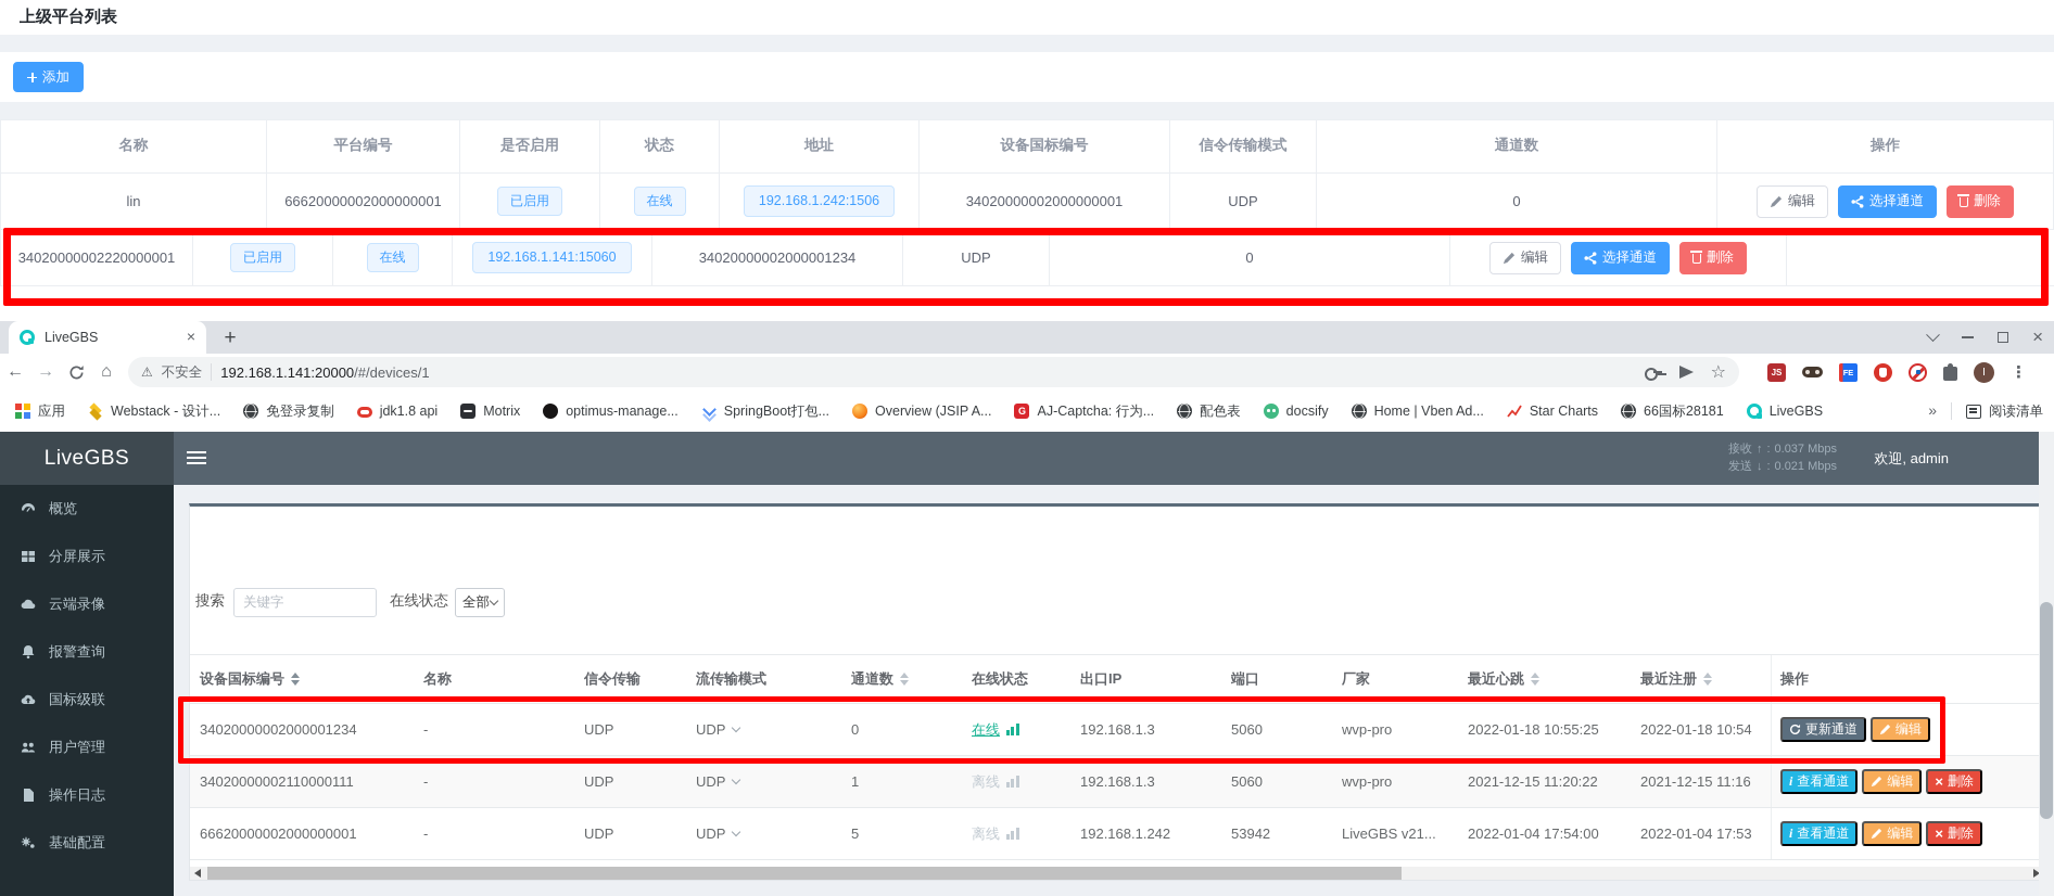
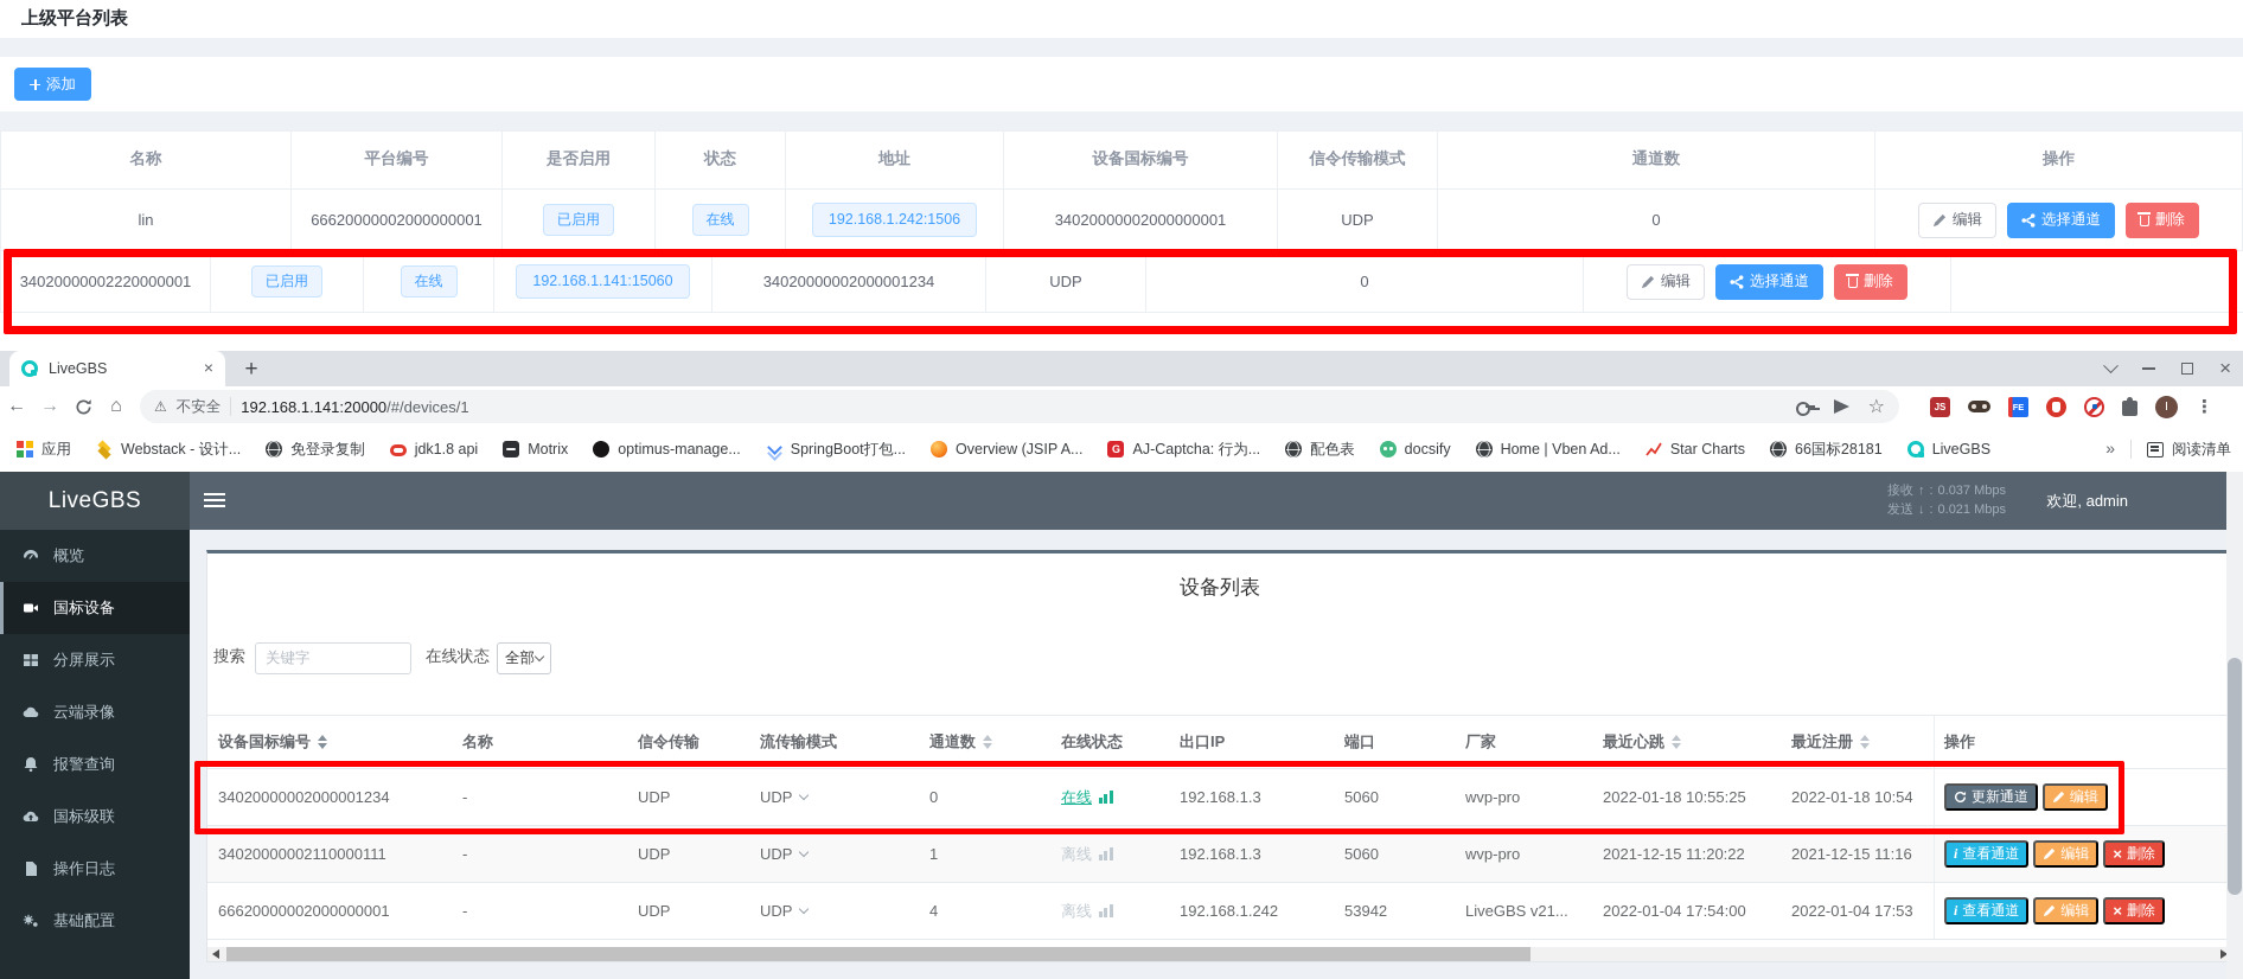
  上级平台列表
  添加
  名称
  平台编号
  是否启用
  状态
  地址
  设备国标编号
  信令传输模式
  通道数
  操作
  lin
  66620000002000000001
  已启用
  在线
  192.168.1.242:1506
  34020000002000000001
  UDP
  0
  编辑
  选择通道
  删除
  34020000002220000001
  已启用
  在线
  192.168.1.141:15060
  34020000002000001234
  UDP
  0
  编辑
  选择通道
  删除
  LiveGBS
  不安全
  192.168.1.141:20000/#/devices/1
  应用
  Webstack - 设计...
  免登录复制
  jdk1.8 api
  Motrix
  optimus-manage...
  SpringBoot打包...
  Overview (JSIP A...
  AJ-Captcha: 行为...
  配色表
  docsify
  Home | Vben Ad...
  Star Charts
  66国标28181
  LiveGBS
  阅读清单
  LiveGBS
  接收
  :
  0.037 Mbps
  发送
  :
  0.021 Mbps
  欢迎, admin
  概览
+ 国标设备
  分屏展示
  云端录像
  报警查询
  国标级联
- 用户管理
  操作日志
  基础配置
+ 设备列表
  搜索
  关键字
  在线状态
  全部
  设备国标编号
  名称
  信令传输
  流传输模式
  通道数
  在线状态
  出口IP
  端口
  厂家
  最近心跳
  最近注册
  操作
  34020000002000001234
  -
  UDP
  UDP
  0
  在线
  192.168.1.3
  5060
  wvp-pro
  2022-01-18 10:55:25
  2022-01-18 10:54
  更新通道
  编辑
  34020000002110000111
  -
  UDP
  UDP
  1
  离线
  192.168.1.3
  5060
  wvp-pro
  2021-12-15 11:20:22
  2021-12-15 11:16
  查看通道
  编辑
  删除
  66620000002000000001
  -
  UDP
  UDP
- 5
+ 4
  离线
  192.168.1.242
  53942
  LiveGBS v21...
  2022-01-04 17:54:00
  2022-01-04 17:53
  查看通道
  编辑
  删除
